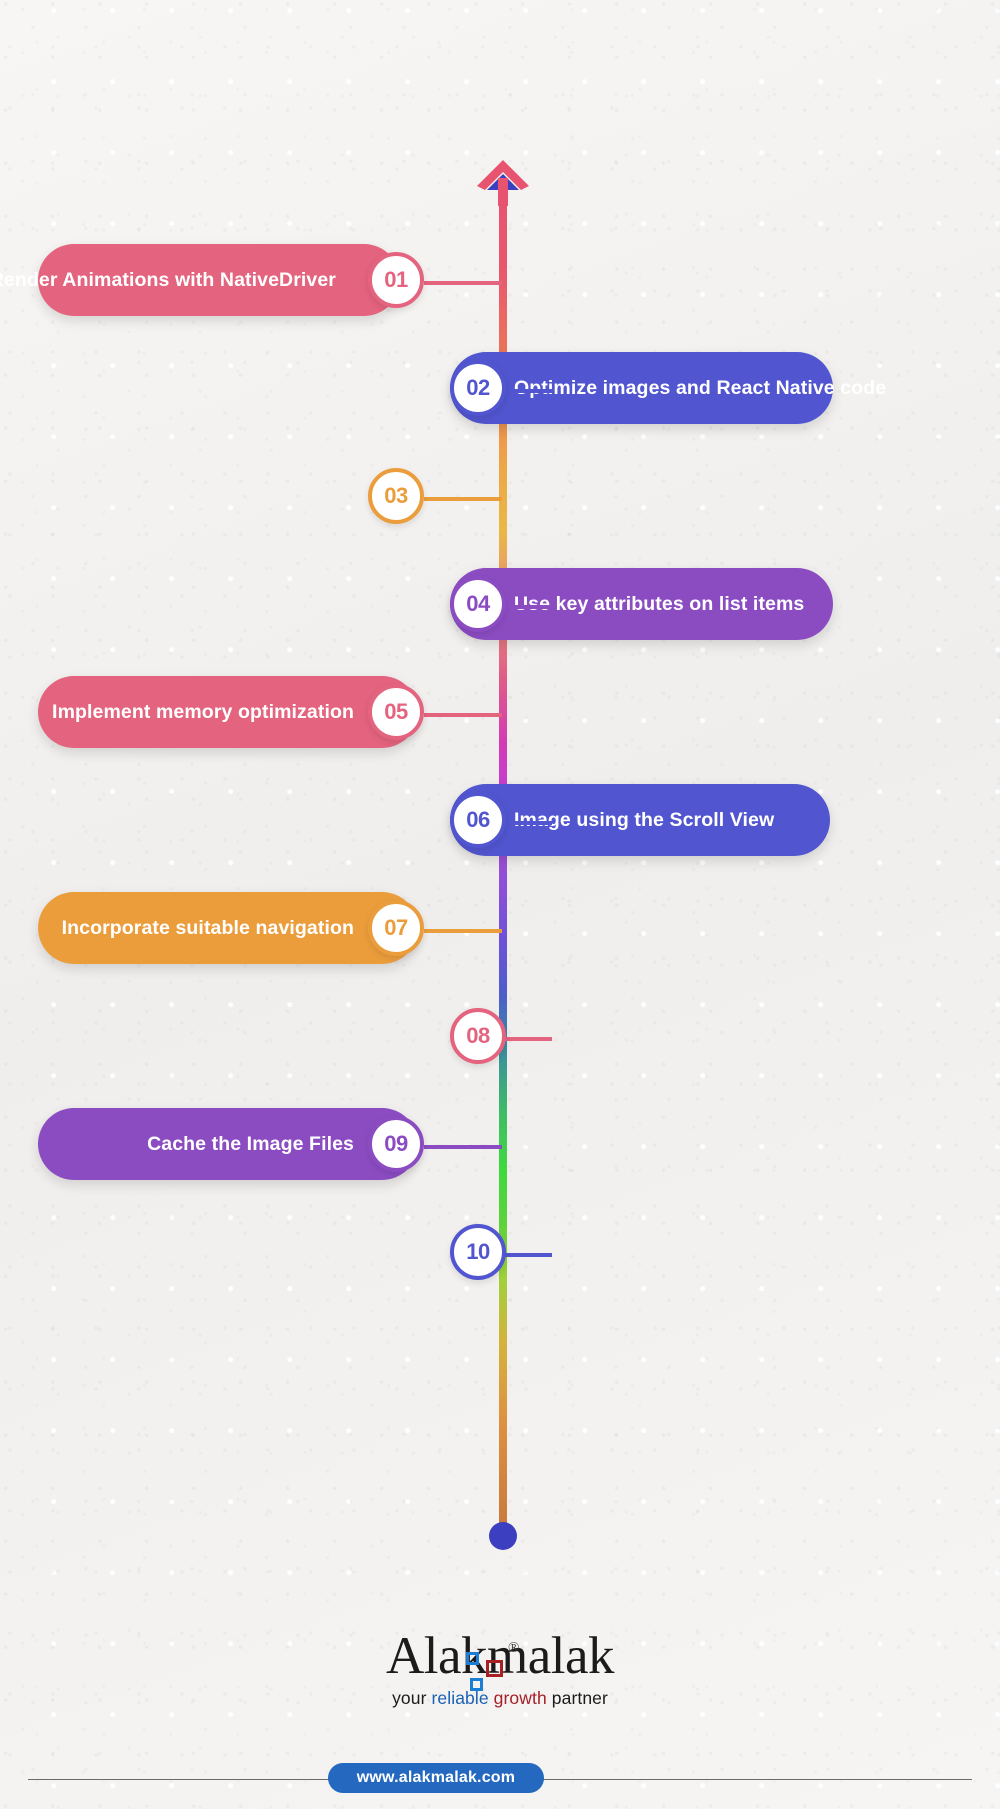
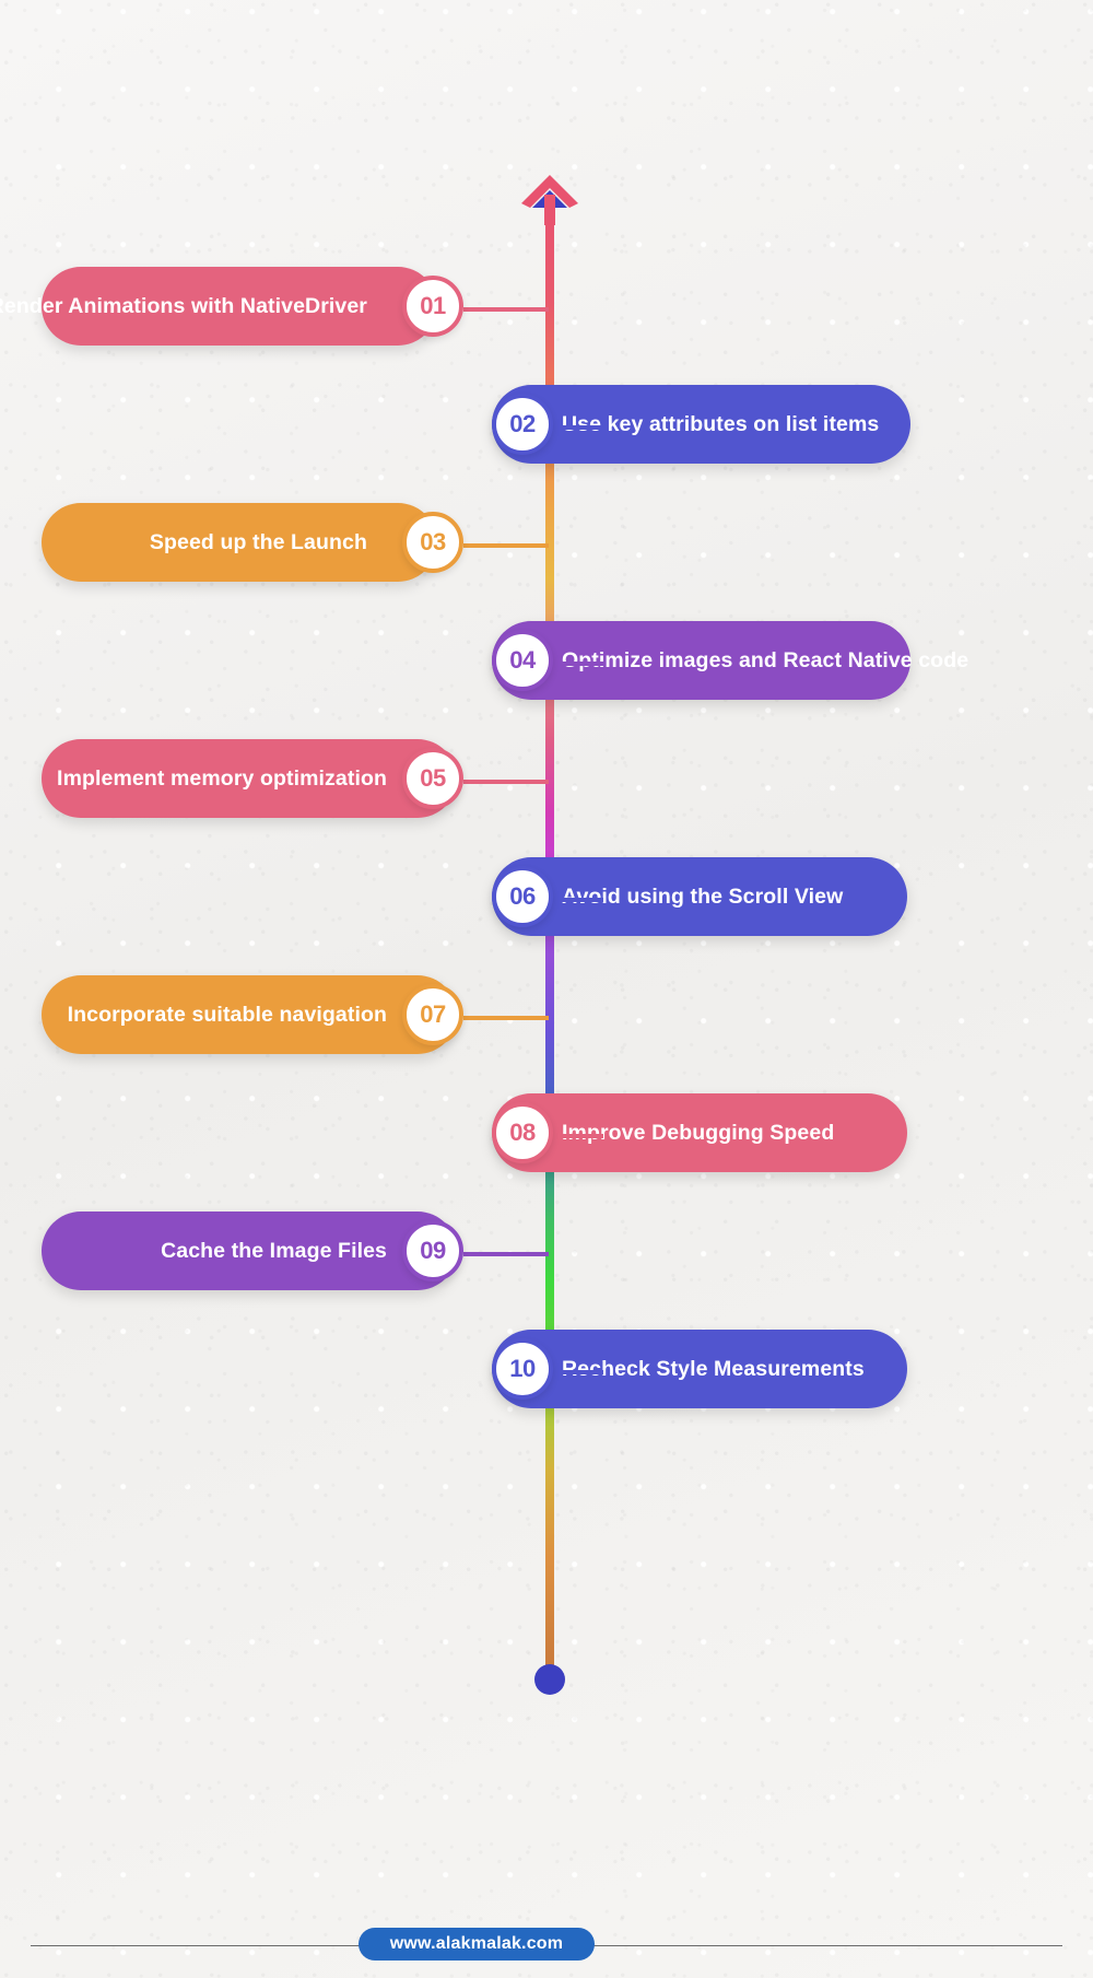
  ender Animations with NativeDriver
  01
- Optimize images and React Native code
+ Use key attributes on list items
  02
+ Speed up the Launch
  03
- Use key attributes on list items
+ Optimize images and React Native code
  04
  Implement memory optimization
  05
- Image using the Scroll View
+ Avoid using the Scroll View
  06
  Incorporate suitable navigation
  07
+ Improve Debugging Speed
  08
  Cache the Image Files
  09
+ Recheck Style Measurements
  10
- ®
- Alakmalak
- your reliable growth partner
  www.alakmalak.com
